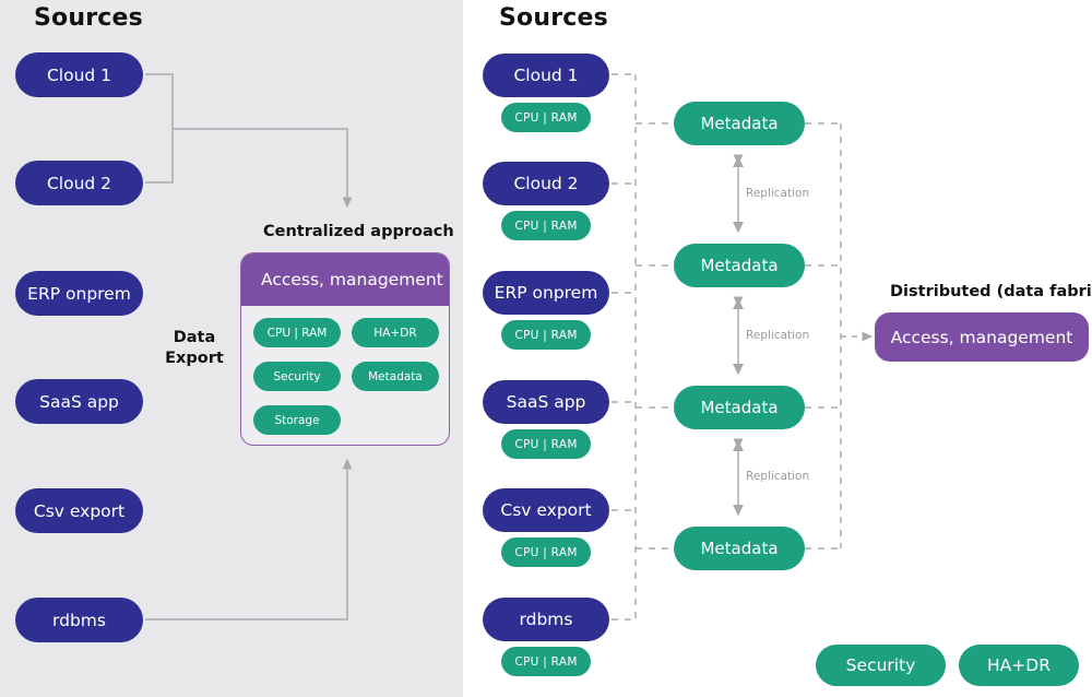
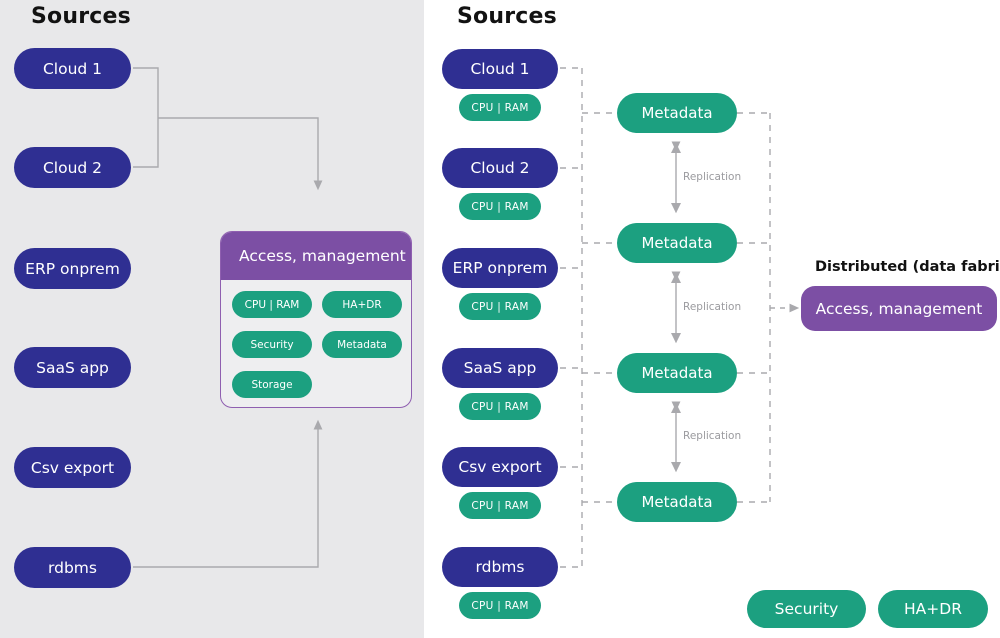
  Sources
  Cloud 1
  Cloud 2
  ERP onprem
  SaaS app
  Csv export
  rdbms
- Data
- Export
- Centralized approach
  Access, management
  CPU | RAM
  HA+DR
  Security
  Metadata
  Storage
  Sources
  Cloud 1
  CPU | RAM
  Cloud 2
  CPU | RAM
  ERP onprem
  CPU | RAM
  SaaS app
  CPU | RAM
  Csv export
  CPU | RAM
  rdbms
  CPU | RAM
  Metadata
  Metadata
  Metadata
  Metadata
  Replication
  Replication
  Replication
  Distributed (data fabri
  Access, management
  Security
  HA+DR
